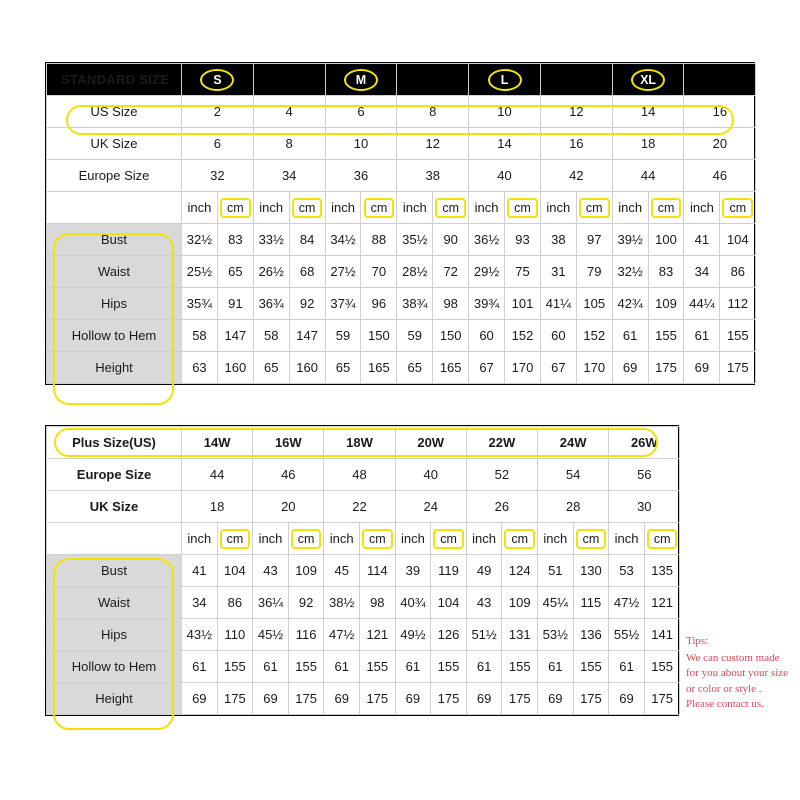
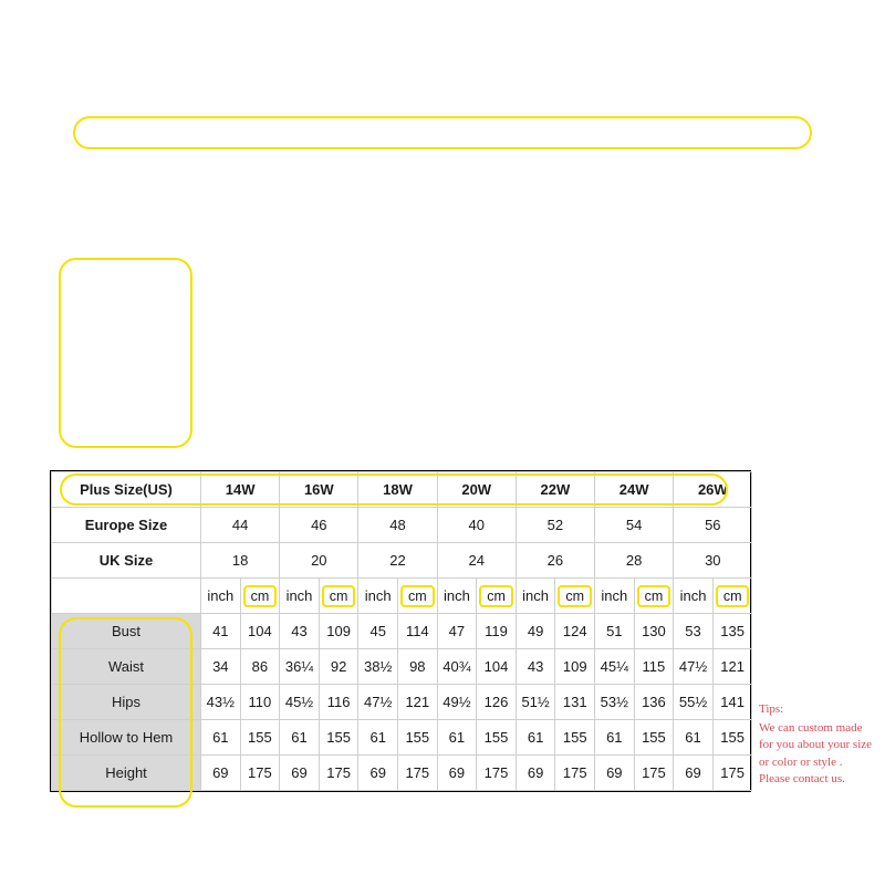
- STANDARD SIZE	S		M		L		XL
- US Size	2	4	6	8	10	12	14	16
- UK Size	6	8	10	12	14	16	18	20
- Europe Size	32	34	36	38	40	42	44	46
- 	inch	cm	inch	cm	inch	cm	inch	cm	inch	cm	inch	cm	inch	cm	inch	cm
- Bust	32½	83	33½	84	34½	88	35½	90	36½	93	38	97	39½	100	41	104
- Waist	25½	65	26½	68	27½	70	28½	72	29½	75	31	79	32½	83	34	86
- Hips	35¾	91	36¾	92	37¾	96	38¾	98	39¾	101	41¼	105	42¾	109	44¼	112
- Hollow to Hem	58	147	58	147	59	150	59	150	60	152	60	152	61	155	61	155
- Height	63	160	65	160	65	165	65	165	67	170	67	170	69	175	69	175
  Plus Size(US)	14W	16W	18W	20W	22W	24W	26W
  Europe Size	44	46	48	40	52	54	56
  UK Size	18	20	22	24	26	28	30
  	inch	cm	inch	cm	inch	cm	inch	cm	inch	cm	inch	cm	inch	cm
- Bust	41	104	43	109	45	114	39	119	49	124	51	130	53	135
+ Bust	41	104	43	109	45	114	47	119	49	124	51	130	53	135
  Waist	34	86	36¼	92	38½	98	40¾	104	43	109	45¼	115	47½	121
  Hips	43½	110	45½	116	47½	121	49½	126	51½	131	53½	136	55½	141
  Hollow to Hem	61	155	61	155	61	155	61	155	61	155	61	155	61	155
  Height	69	175	69	175	69	175	69	175	69	175	69	175	69	175
  Tips:
  We can custom made
  for you about your size
  or color or style .
  Please contact us.
